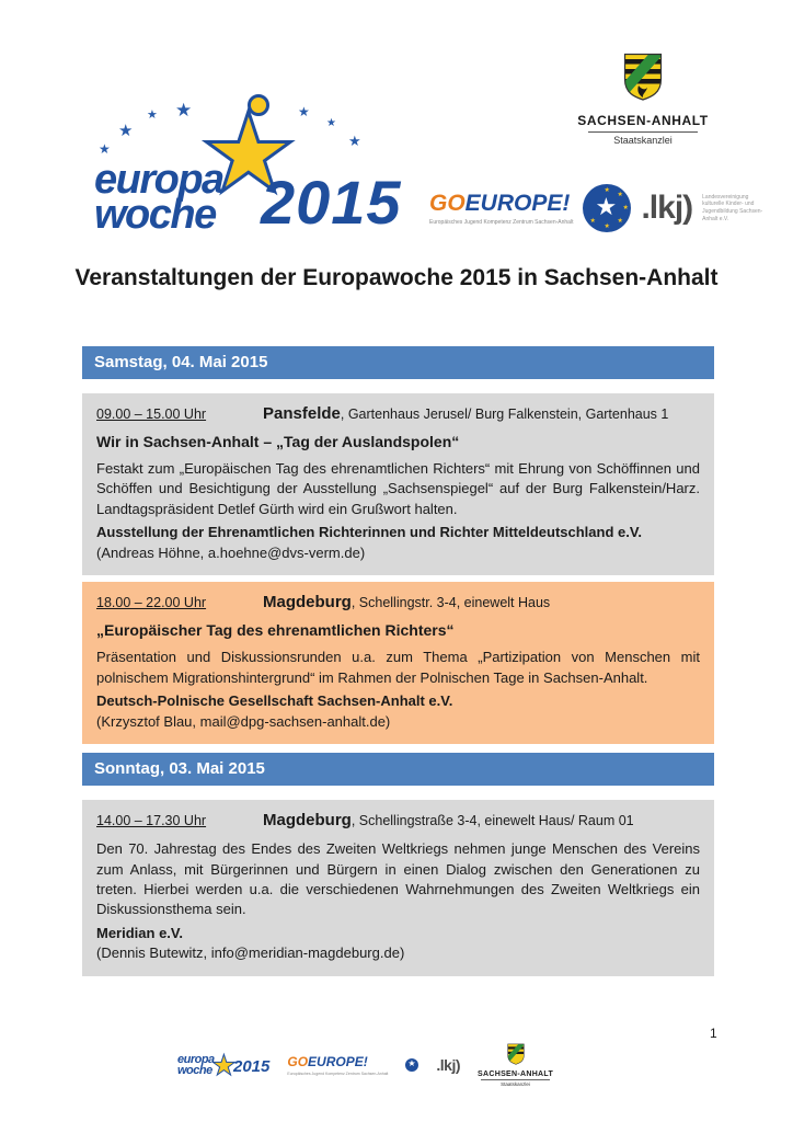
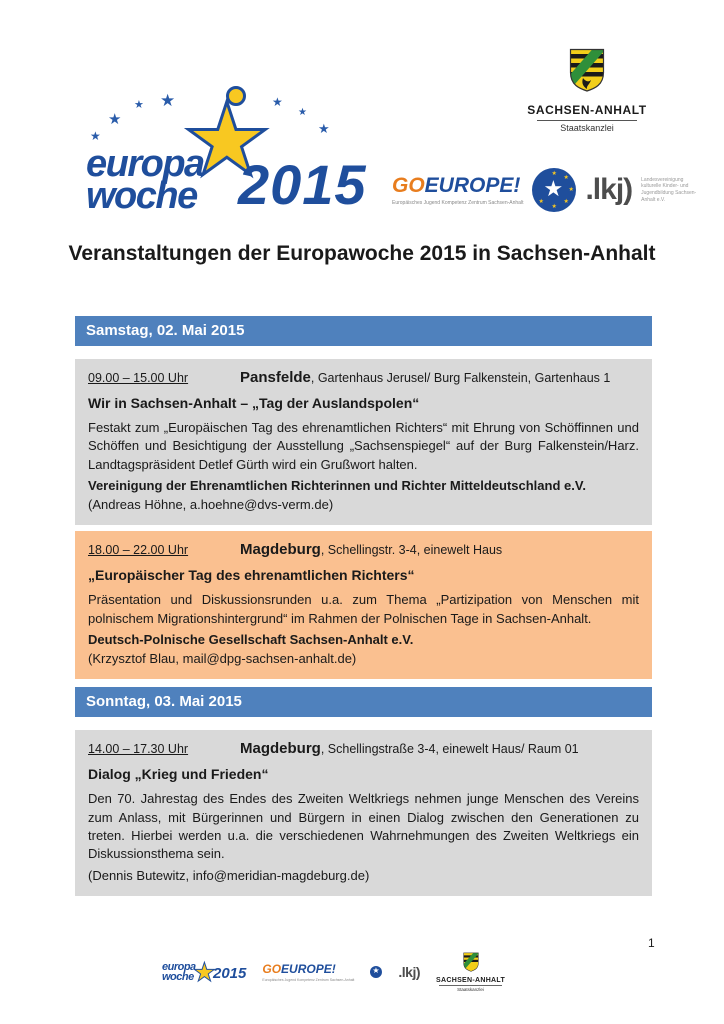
  SACHSEN-ANHALT
  Staatskanzlei
  ★
  ★
  ★
  ★
  ★
  ★
  ★
  europa
  woche
  ★
  2015
  GOEUROPE!
  ★
  .lkj)
  Veranstaltungen der Europawoche 2015 in Sachsen-Anhalt
- Samstag, 04. Mai 2015
+ Samstag, 02. Mai 2015
  09.00 – 15.00 Uhr Pansfelde, Gartenhaus Jerusel/ Burg Falkenstein, Gartenhaus 1
  Wir in Sachsen-Anhalt – „Tag der Auslandspolen“
  Festakt zum „Europäischen Tag des ehrenamtlichen Richters“ mit Ehrung von Schöffinnen und Schöffen und Besichtigung der Ausstellung „Sachsenspiegel“ auf der Burg Falkenstein/Harz. Landtagspräsident Detlef Gürth wird ein Grußwort halten.
- Ausstellung der Ehrenamtlichen Richterinnen und Richter Mitteldeutschland e.V.
+ Vereinigung der Ehrenamtlichen Richterinnen und Richter Mitteldeutschland e.V.
  (Andreas Höhne, a.hoehne@dvs-verm.de)
  18.00 – 22.00 Uhr Magdeburg, Schellingstr. 3-4, einewelt Haus
  „Europäischer Tag des ehrenamtlichen Richters“
  Präsentation und Diskussionsrunden u.a. zum Thema „Partizipation von Menschen mit polnischem Migrationshintergrund“ im Rahmen der Polnischen Tage in Sachsen-Anhalt.
  Deutsch-Polnische Gesellschaft Sachsen-Anhalt e.V.
  (Krzysztof Blau, mail@dpg-sachsen-anhalt.de)
  Sonntag, 03. Mai 2015
  14.00 – 17.30 Uhr Magdeburg, Schellingstraße 3-4, einewelt Haus/ Raum 01
+ Dialog „Krieg und Frieden“
  Den 70. Jahrestag des Endes des Zweiten Weltkriegs nehmen junge Menschen des Vereins zum Anlass, mit Bürgerinnen und Bürgern in einen Dialog zwischen den Generationen zu treten. Hierbei werden u.a. die verschiedenen Wahrnehmungen des Zweiten Weltkriegs ein Diskussionsthema sein.
- Meridian e.V.
  (Dennis Butewitz, info@meridian-magdeburg.de)
  1
  europa
  woche
  ★
  2015
  GOEUROPE!
  ★
  .lkj)
